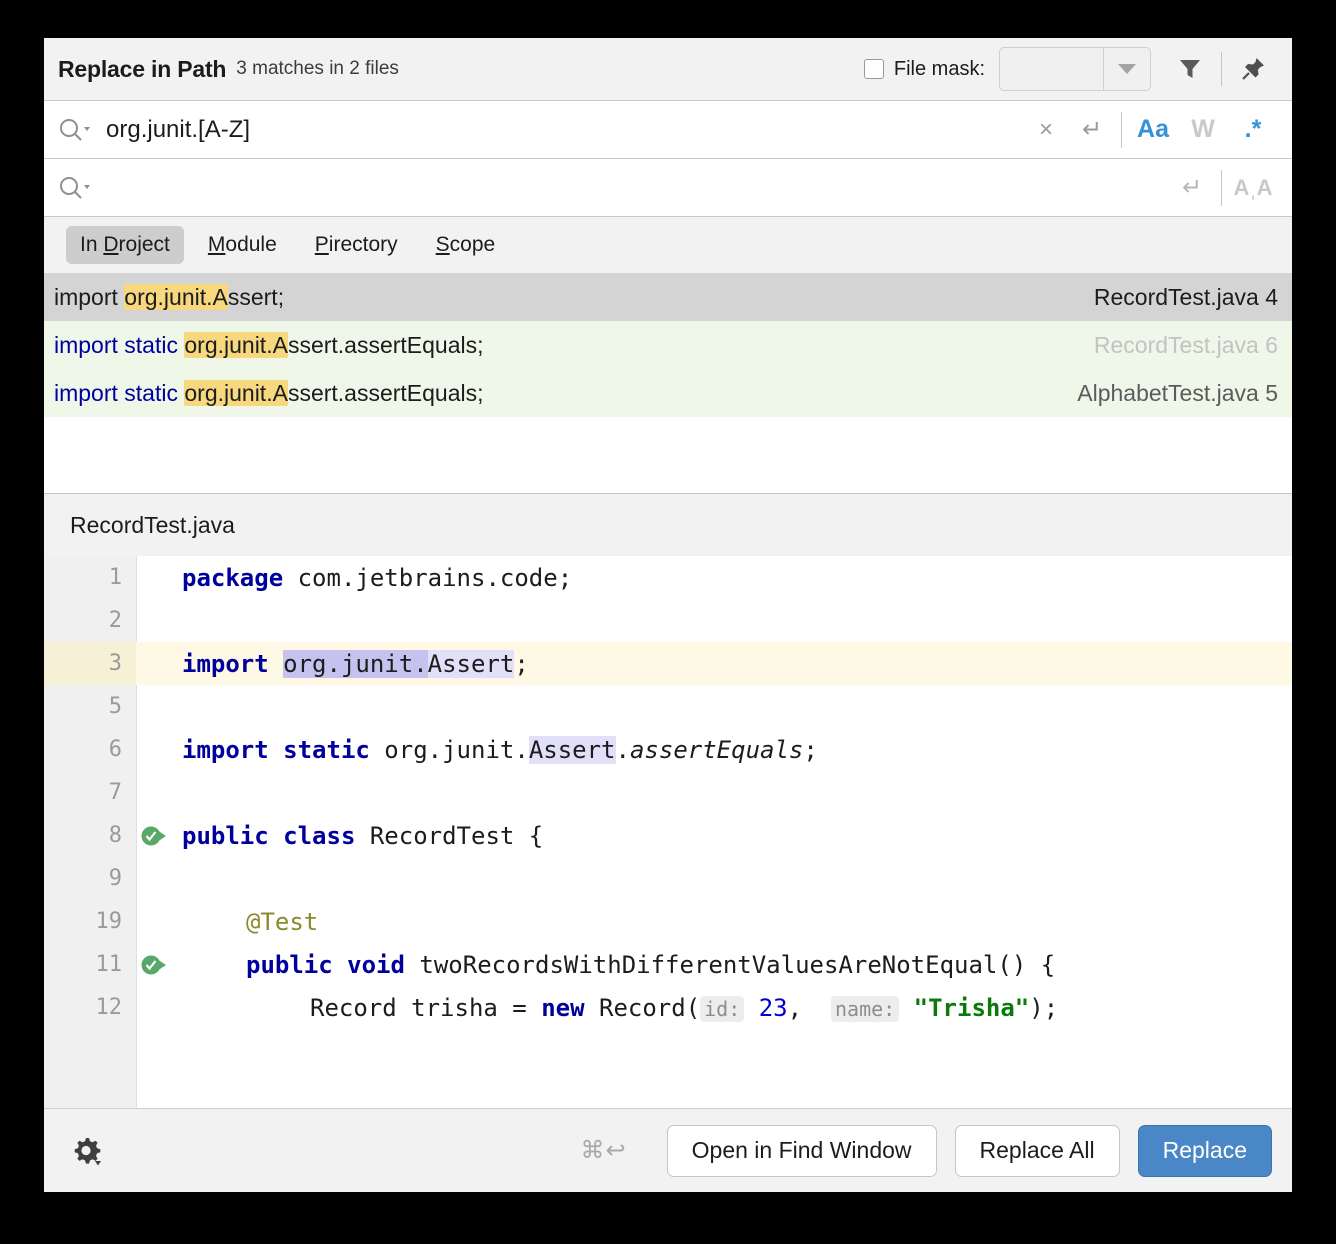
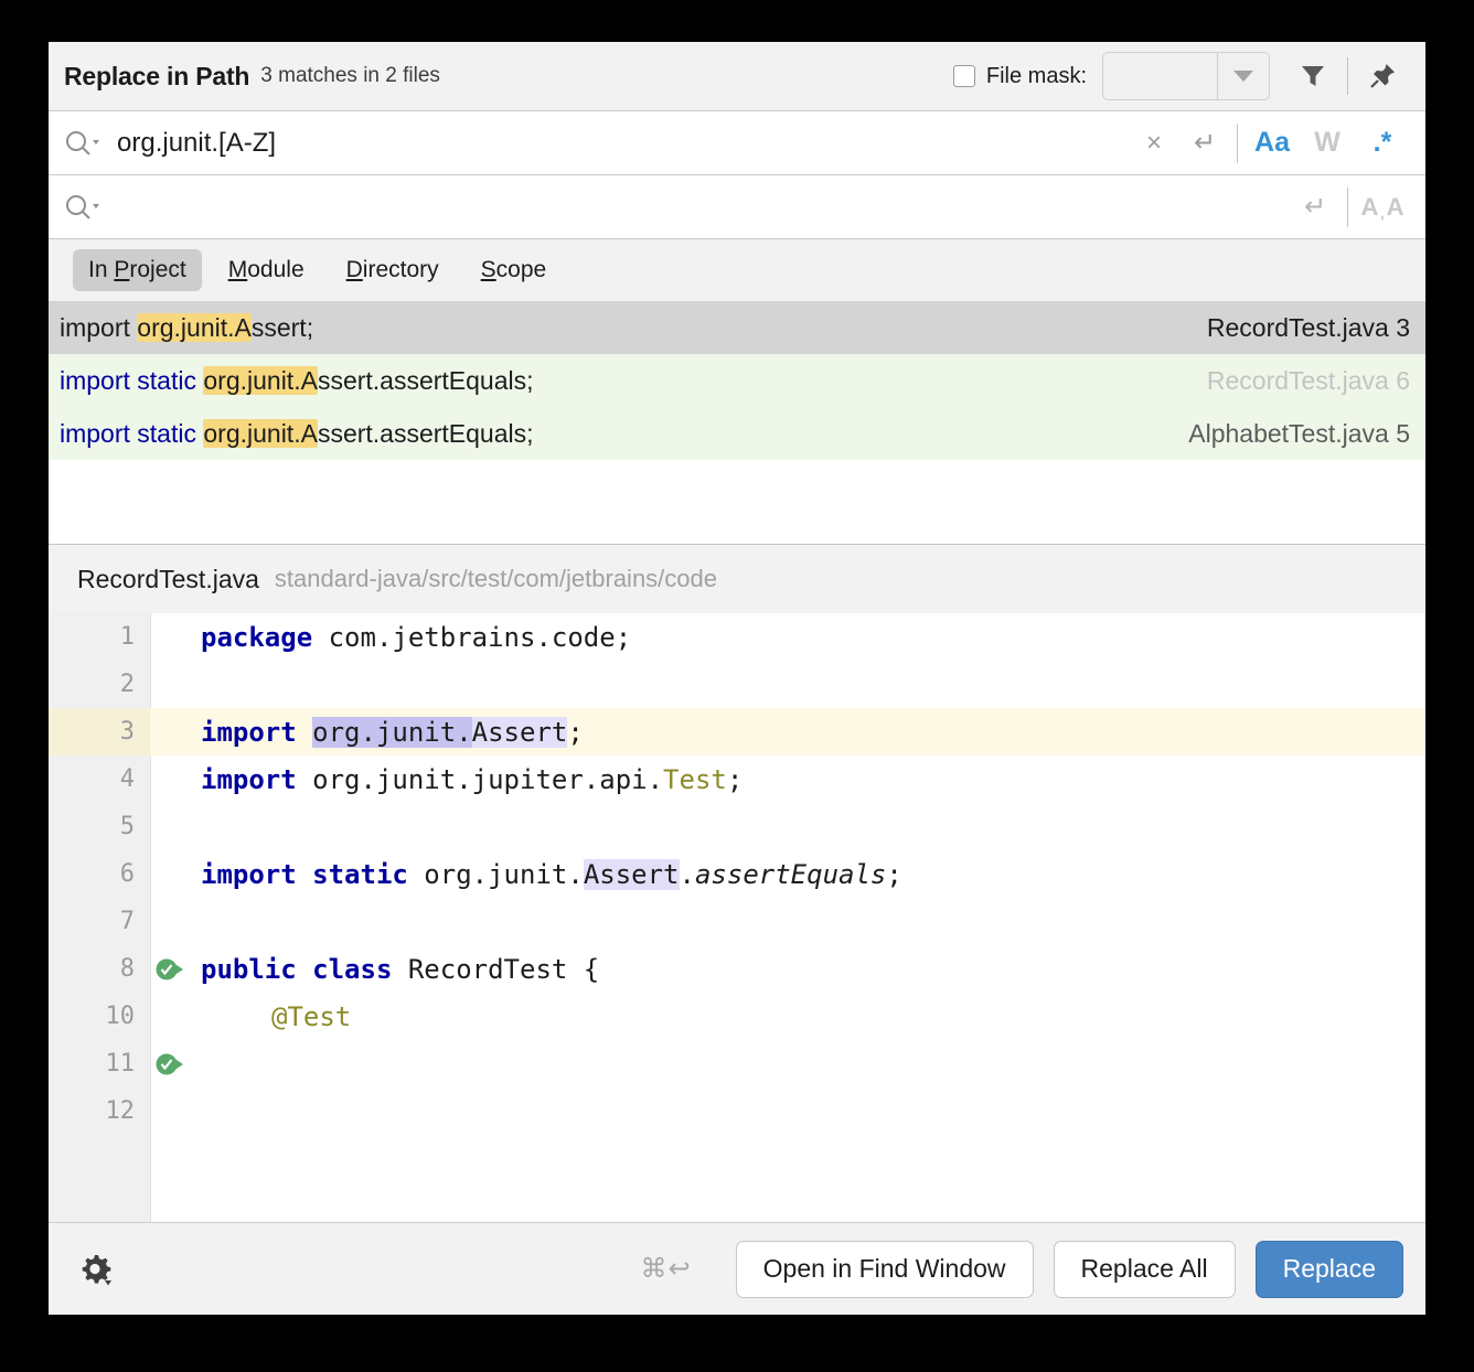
  Replace in Path
  3 matches in 2 files
  File mask:
  org.junit.[A-Z]
  ×
  ↵
  Aa
  W
  .*
  ↵
  AˌA
- In Droject
+ In Project
  Module
- Pirectory
+ Directory
  Scope
  import org.junit.Assert;
- RecordTest.java 4
+ RecordTest.java 3
  import static org.junit.Assert.assertEquals;
  RecordTest.java 6
  import static org.junit.Assert.assertEquals;
  AlphabetTest.java 5
  RecordTest.java
+ standard-java/src/test/com/jetbrains/code
  1
  package com.jetbrains.code;
  2
  3
  import org.junit.Assert;
+ 4
+ import org.junit.jupiter.api.Test;
  5
  6
  import static org.junit.Assert.assertEquals;
  7
  8
  public class RecordTest {
- 9
- 19
+ 10
  @Test
  11
- public void twoRecordsWithDifferentValuesAreNotEqual() {
  12
- Record trisha = new Record( id: 23, name: "Trisha");
  ⌘↩
  Open in Find Window
  Replace All
  Replace
